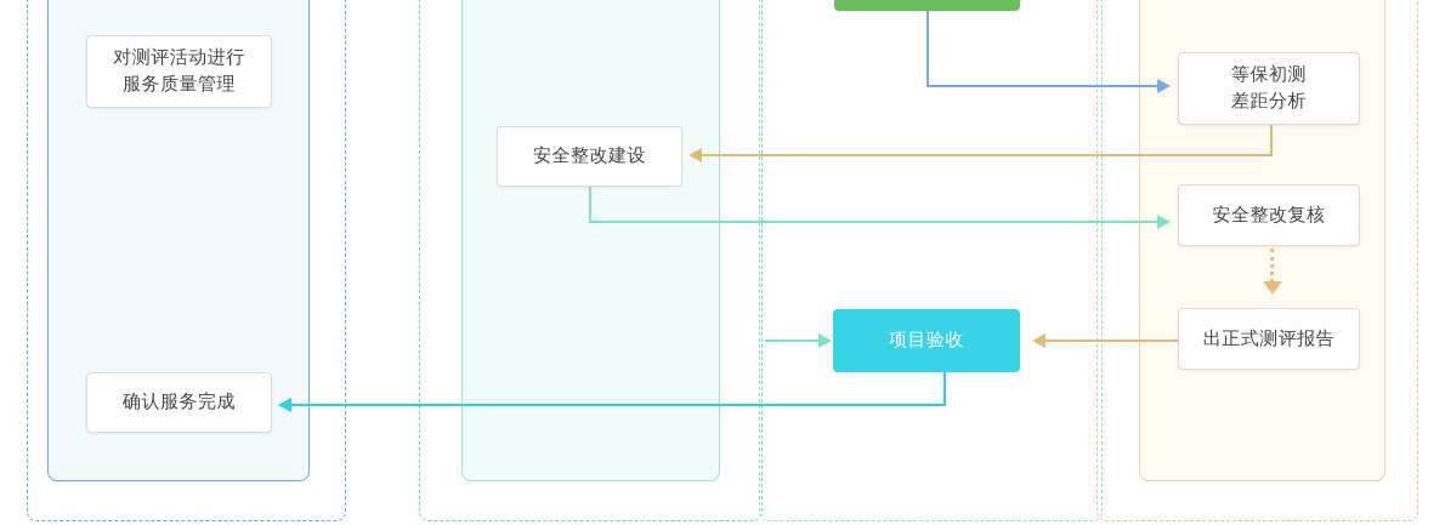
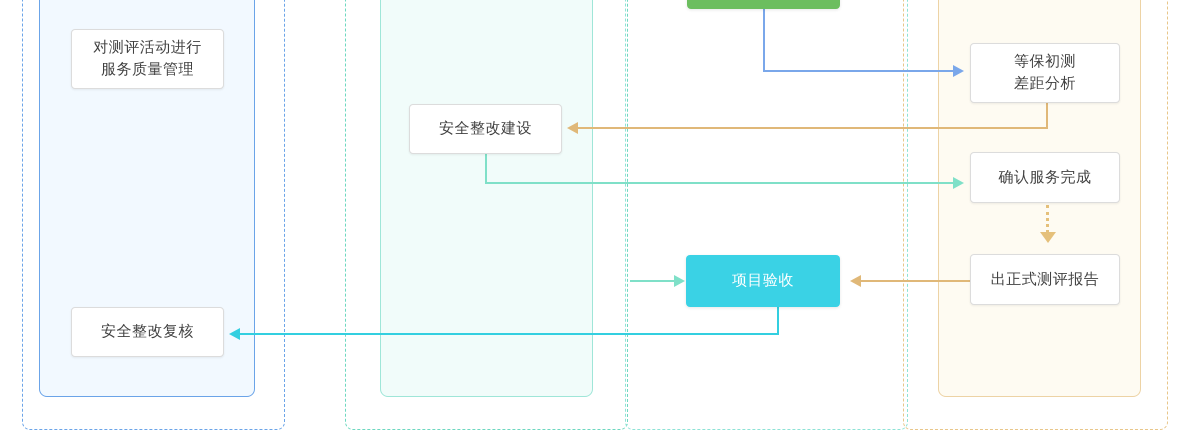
  对测评活动进行
  服务质量管理
- 确认服务完成
+ 安全整改复核
  安全整改建设
  项目验收
  等保初测
  差距分析
- 安全整改复核
+ 确认服务完成
  出正式测评报告
